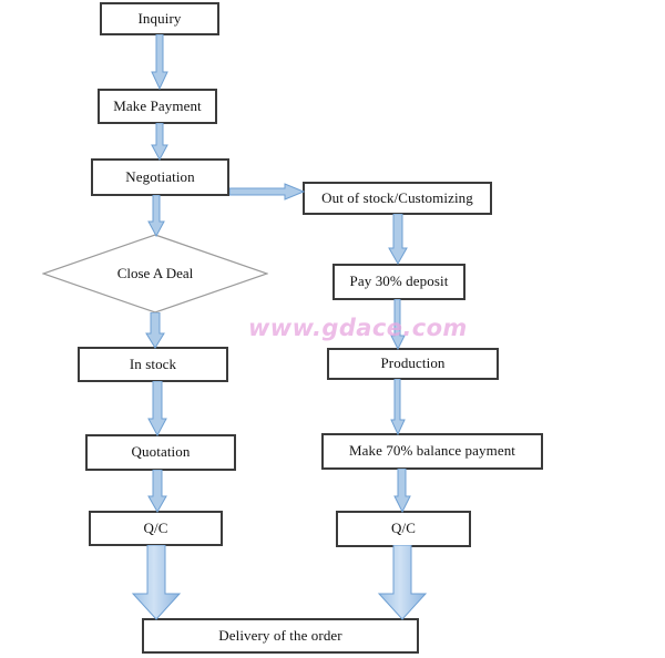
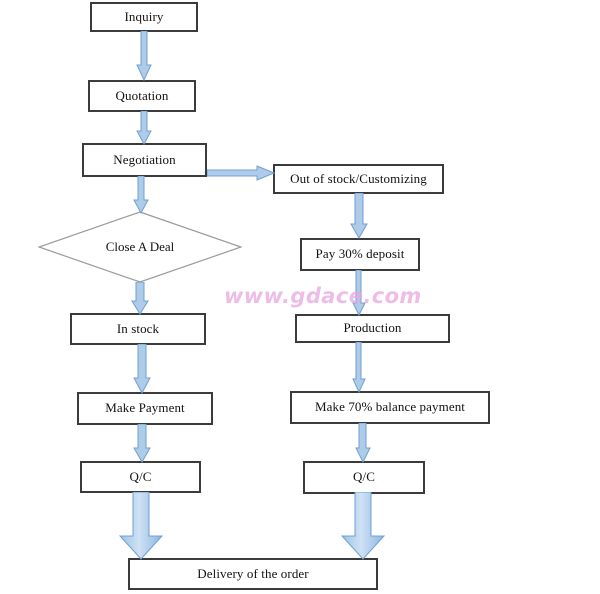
  Inquiry
- Make Payment
+ Quotation
  Negotiation
  Close A Deal
  In stock
- Quotation
+ Make Payment
  Q/C
  Out of stock/Customizing
  Pay 30% deposit
  Production
  Make 70% balance payment
  Q/C
  Delivery of the order
  www.gdace.com
